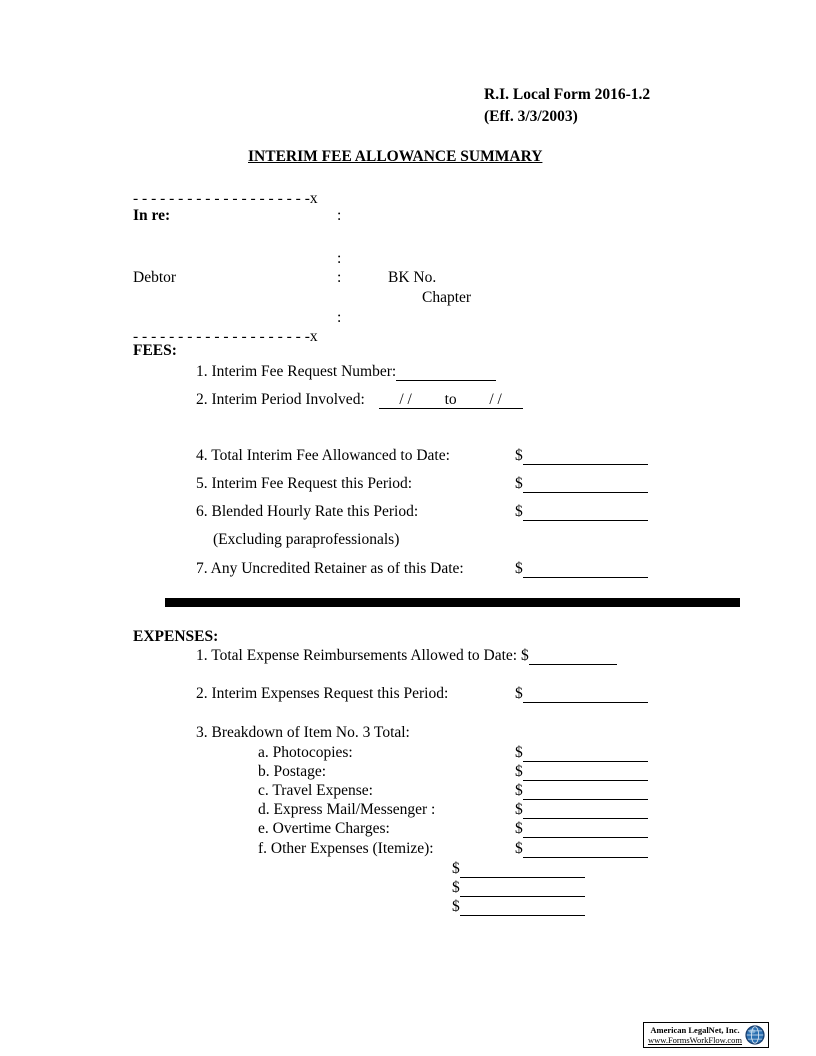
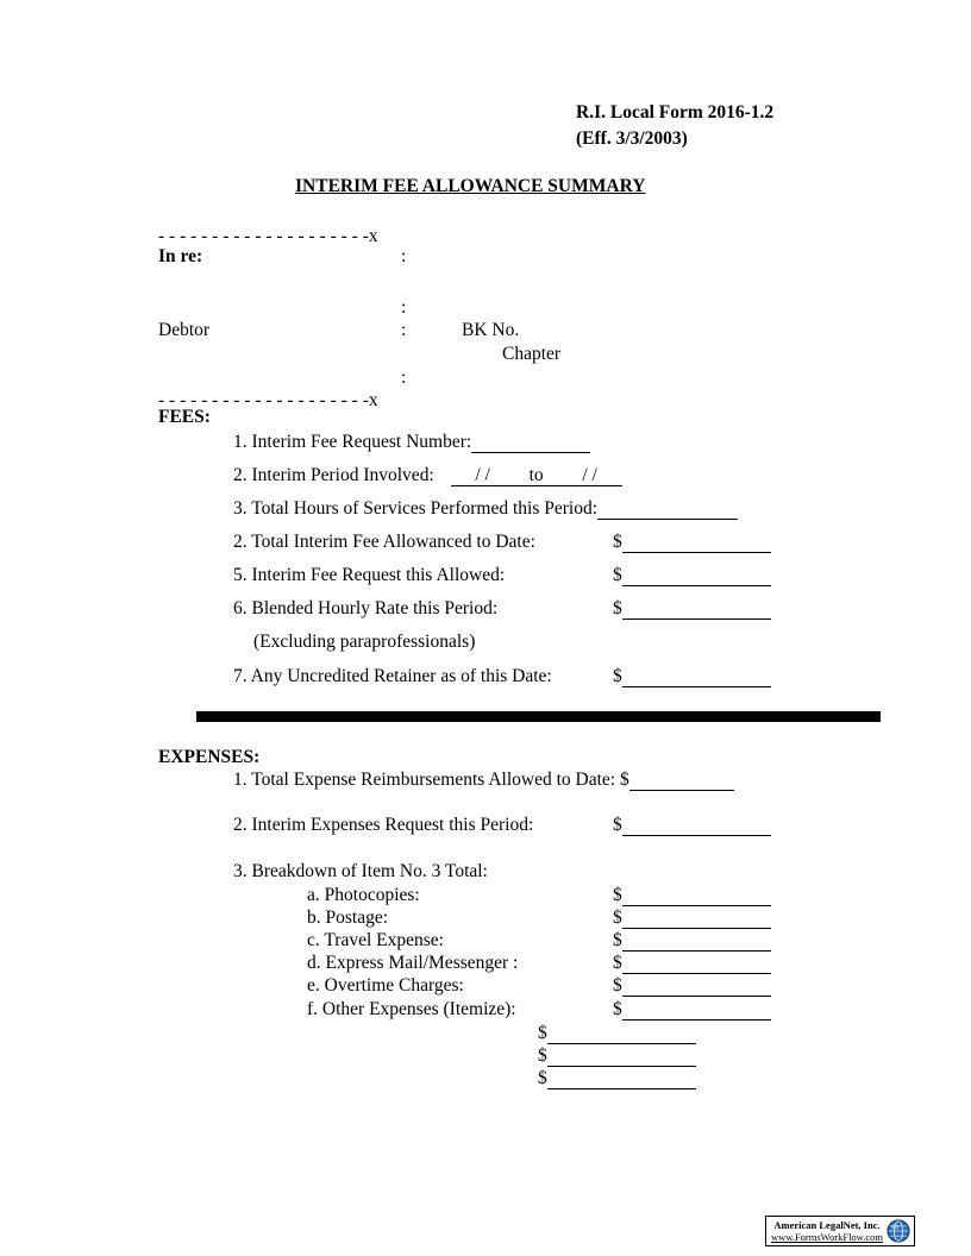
  R.I. Local Form 2016-1.2
  (Eff. 3/3/2003)
  INTERIM FEE ALLOWANCE SUMMARY
  - - - - - - - - - - - - - - - - - - - -x
  In re:
  :
  :
  Debtor
  :
  BK No.
  Chapter
  :
  - - - - - - - - - - - - - - - - - - - -x
  FEES:
  1. Interim Fee Request Number:
  2. Interim Period Involved: / / to / /
+ 3. Total Hours of Services Performed this Period:
- 4. Total Interim Fee Allowanced to Date:
+ 2. Total Interim Fee Allowanced to Date:
  $
- 5. Interim Fee Request this Period:
+ 5. Interim Fee Request this Allowed:
  $
  6. Blended Hourly Rate this Period:
  $
  (Excluding paraprofessionals)
  7. Any Uncredited Retainer as of this Date:
  $
  EXPENSES:
  1. Total Expense Reimbursements Allowed to Date: $
  2. Interim Expenses Request this Period:
  $
  3. Breakdown of Item No. 3 Total:
  a. Photocopies:
  $
  b. Postage:
  $
  c. Travel Expense:
  $
  d. Express Mail/Messenger :
  $
  e. Overtime Charges:
  $
  f. Other Expenses (Itemize):
  $
  $
  $
  $
  American LegalNet, Inc.
  www.FormsWorkFlow.com
